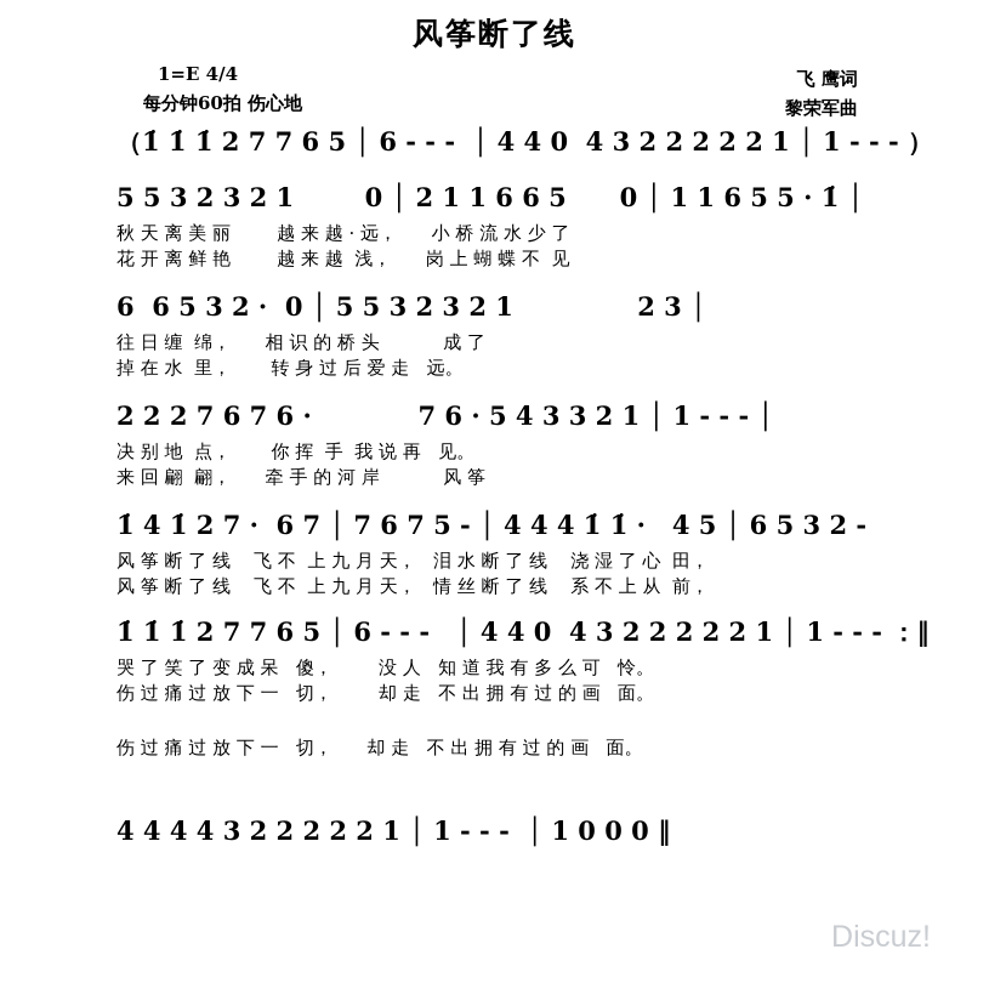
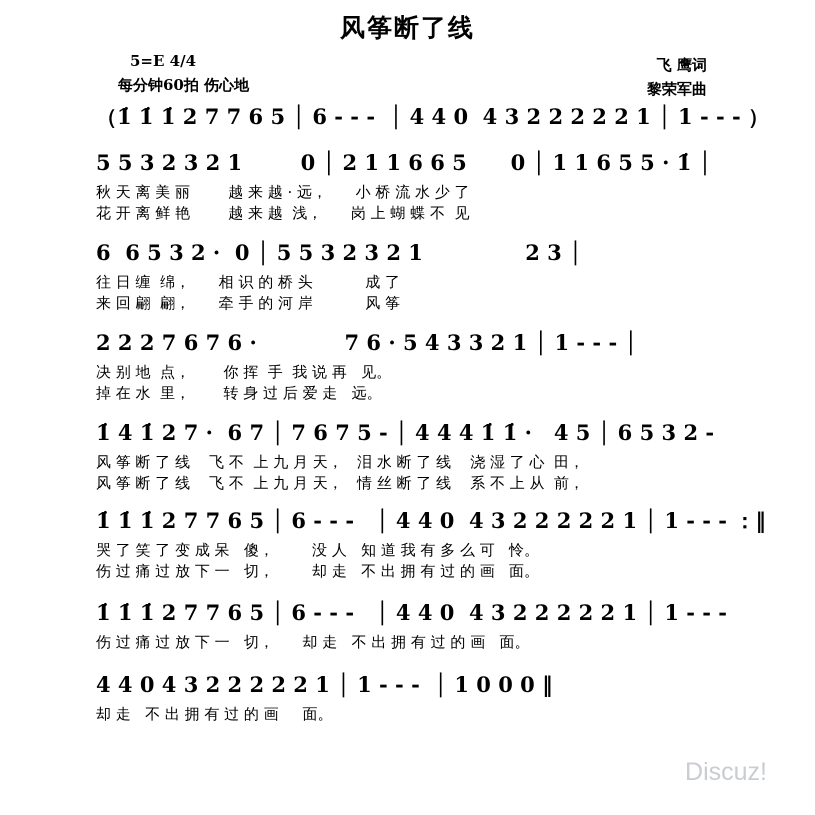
  风筝断了线
- 1=E 4/4
+ 5=E 4/4
  每分钟60拍 伤心地
  飞 鹰词
  黎荣军曲
  （1̇ 1̇ 1̇ 2 7 7 6 5 │ 6 - - - │ 4 4 0 4 3 2 2 2 2 2 1 │ 1 - - - ）
  5 5 3 2 3 2 1 0 │ 2 1 1 6 6 5 0 │ 1 1 6 5 5 · 1̇ │
  秋 天 离 美 丽 越 来 越 · 远， 小 桥 流 水 少 了
  花 开 离 鲜 艳 越 来 越 浅， 岗 上 蝴 蝶 不 见
  6 6 5 3 2 · 0 │ 5 5 3 2 3 2 1 2 3 │
  往 日 缠 绵， 相 识 的 桥 头 成 了
- 掉 在 水 里， 转 身 过 后 爱 走 远。
+ 来 回 翩 翩， 牵 手 的 河 岸 风 筝
  2 2 2 7 6 7 6 · 7 6 · 5 4 3 3 2 1 │ 1 - - - │
  决 别 地 点， 你 挥 手 我 说 再 见。
- 来 回 翩 翩， 牵 手 的 河 岸 风 筝
+ 掉 在 水 里， 转 身 过 后 爱 走 远。
  1̇ 4 1̇ 2 7 · 6 7 │ 7 6 7 5 - │ 4 4 4 1̇ 1̇ · 4 5 │ 6 5 3 2 -
  风 筝 断 了 线 飞 不 上 九 月 天， 泪 水 断 了 线 浇 湿 了 心 田，
  风 筝 断 了 线 飞 不 上 九 月 天， 情 丝 断 了 线 系 不 上 从 前，
  1̇ 1̇ 1̇ 2 7 7 6 5 │ 6 - - - │ 4 4 0 4 3 2 2 2 2 2 1 │ 1 - - - ：‖
  哭 了 笑 了 变 成 呆 傻， 没 人 知 道 我 有 多 么 可 怜。
  伤 过 痛 过 放 下 一 切， 却 走 不 出 拥 有 过 的 画 面。
+ 1̇ 1̇ 1̇ 2 7 7 6 5 │ 6 - - - │ 4 4 0 4 3 2 2 2 2 2 1 │ 1 - - -
  伤 过 痛 过 放 下 一 切， 却 走 不 出 拥 有 过 的 画 面。
- 4 4 4 4 3 2 2 2 2 2 1 │ 1 - - - │ 1 0 0 0 ‖
+ 4 4 0 4 3 2 2 2 2 2 1 │ 1 - - - │ 1 0 0 0 ‖
+ 却 走 不 出 拥 有 过 的 画 面。
  Discuz!
